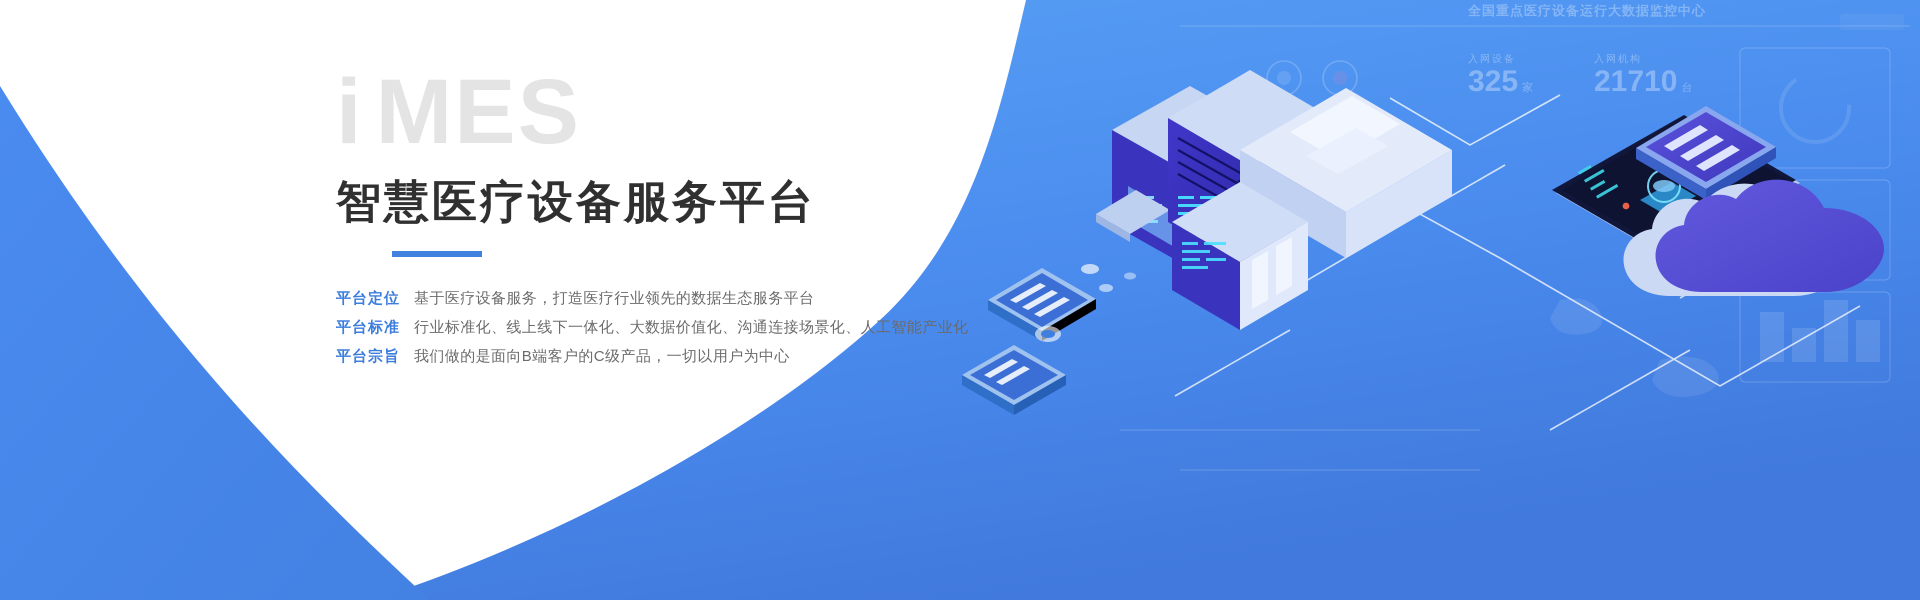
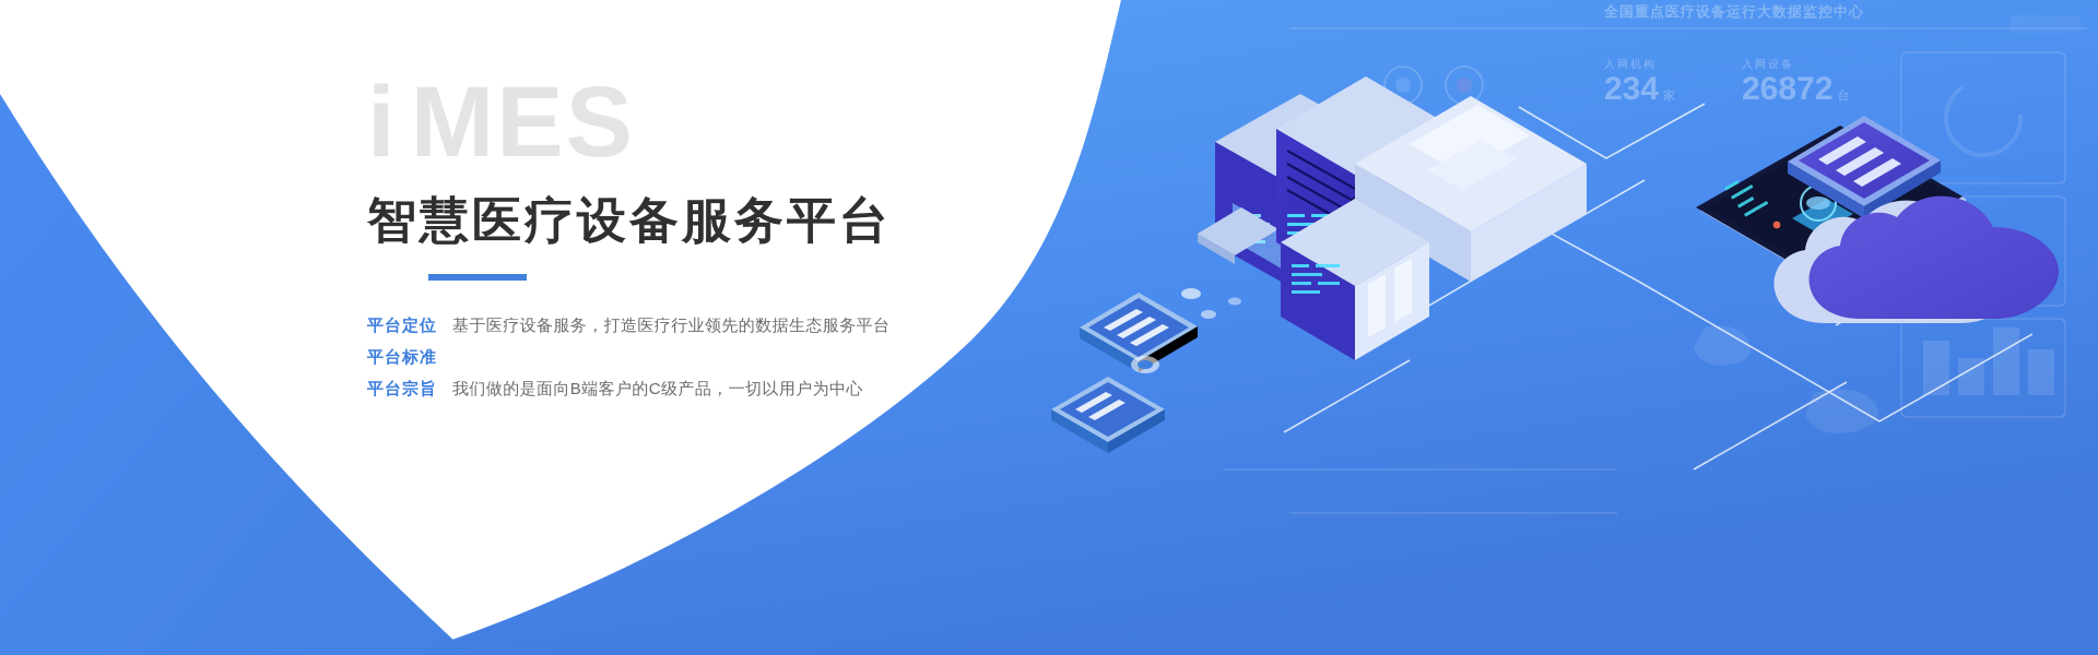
  全国重点医疗设备运行大数据监控中心
- 入网设备
+ 入网机构
- 325 家
+ 234 家
- 入网机构
+ 入网设备
- 21710 台
+ 26872 台
  iMES
  智慧医疗设备服务平台
  平台定位
  基于医疗设备服务，打造医疗行业领先的数据生态服务平台
  平台标准
- 行业标准化、线上线下一体化、大数据价值化、沟通连接场景化、人工智能产业化
  平台宗旨
  我们做的是面向B端客户的C级产品，一切以用户为中心
